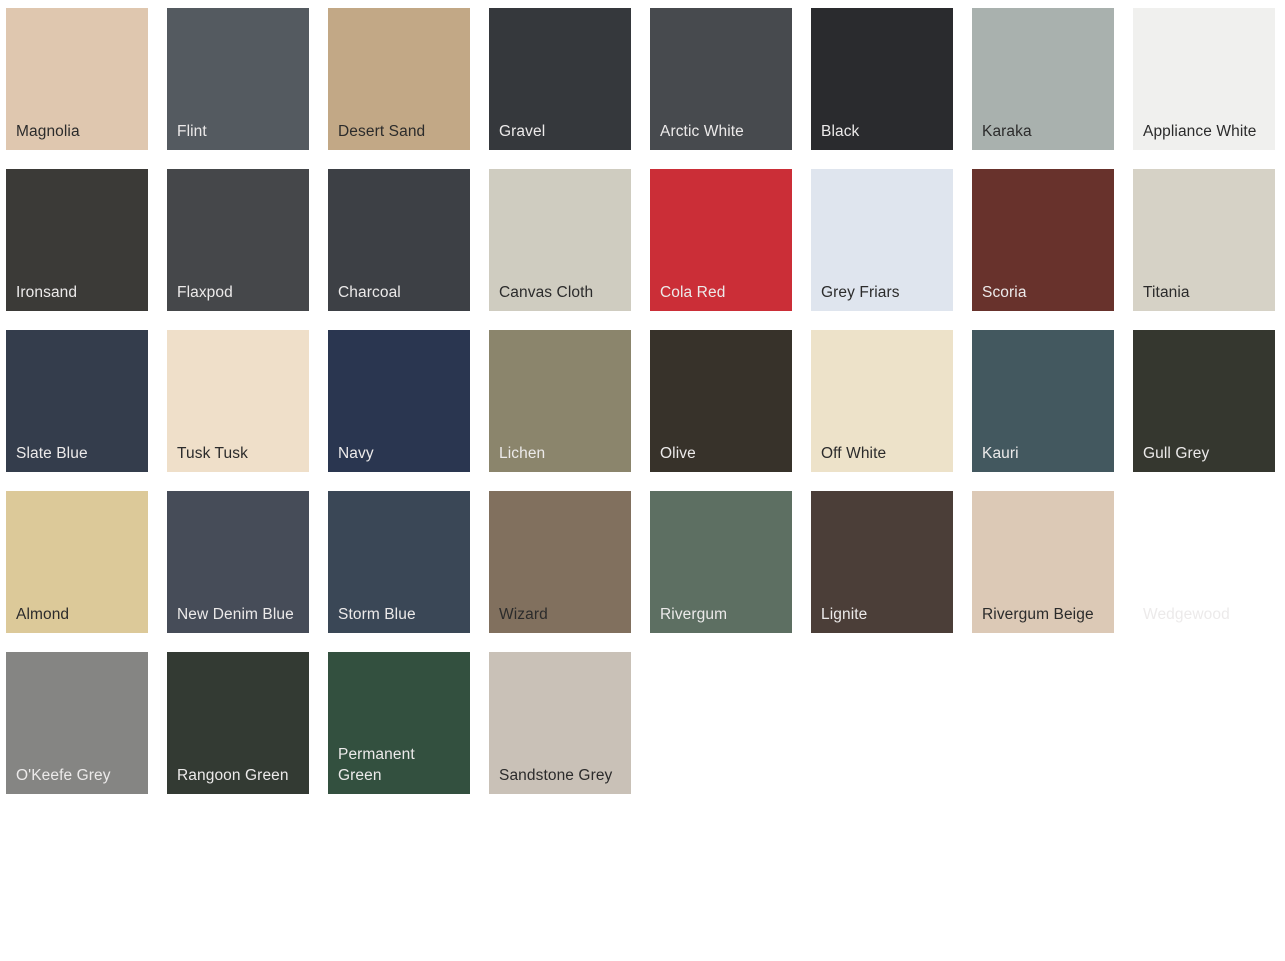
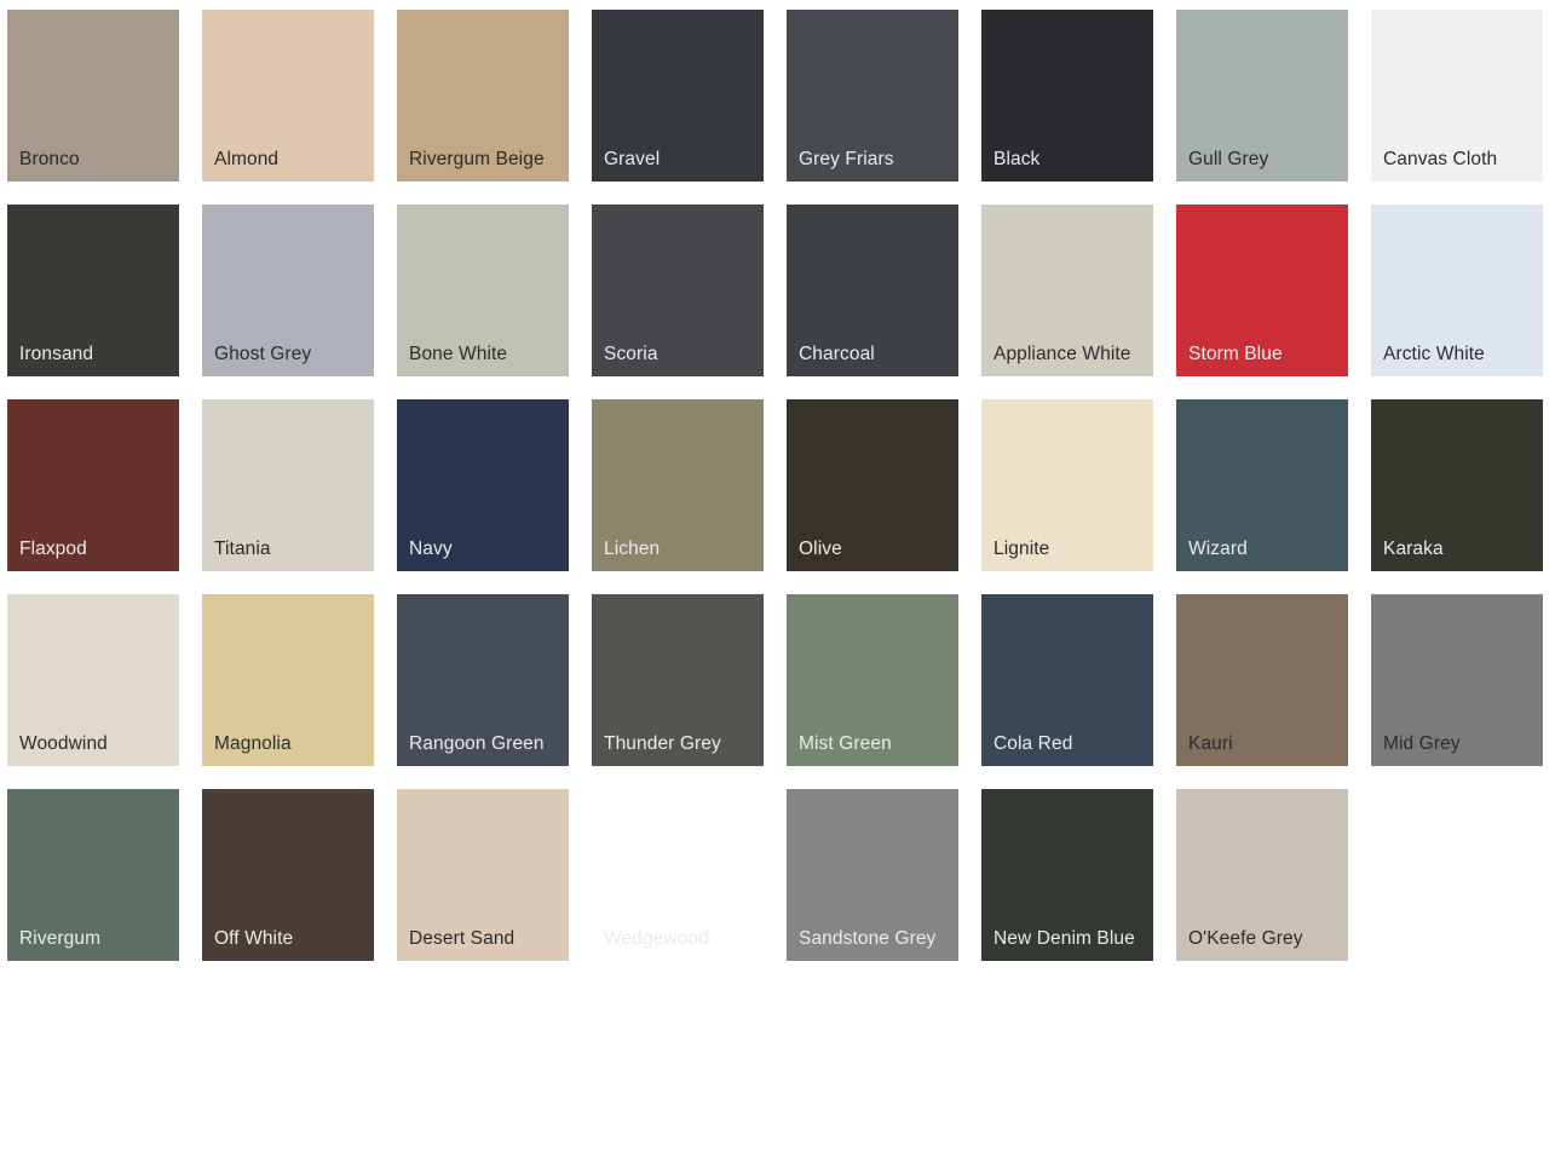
+ Bronco
- Magnolia
+ Almond
- Flint
- Desert Sand
+ Rivergum Beige
  Gravel
- Arctic White
+ Grey Friars
  Black
- Karaka
+ Gull Grey
- Appliance White
+ Canvas Cloth
  Ironsand
+ Ghost Grey
+ Bone White
- Flaxpod
+ Scoria
  Charcoal
- Canvas Cloth
+ Appliance White
- Cola Red
+ Storm Blue
- Grey Friars
+ Arctic White
- Scoria
+ Flaxpod
  Titania
- Slate Blue
- Tusk Tusk
  Navy
  Lichen
  Olive
- Off White
+ Lignite
- Kauri
+ Wizard
- Gull Grey
+ Karaka
+ Woodwind
- Almond
+ Magnolia
- New Denim Blue
+ Rangoon Green
+ Thunder Grey
+ Mist Green
- Storm Blue
+ Cola Red
- Wizard
+ Kauri
+ Mid Grey
  Rivergum
- Lignite
+ Off White
- Rivergum Beige
+ Desert Sand
- O'Keefe Grey
+ Sandstone Grey
- Rangoon Green
+ New Denim Blue
- Permanent Green
- Sandstone Grey
+ O'Keefe Grey
